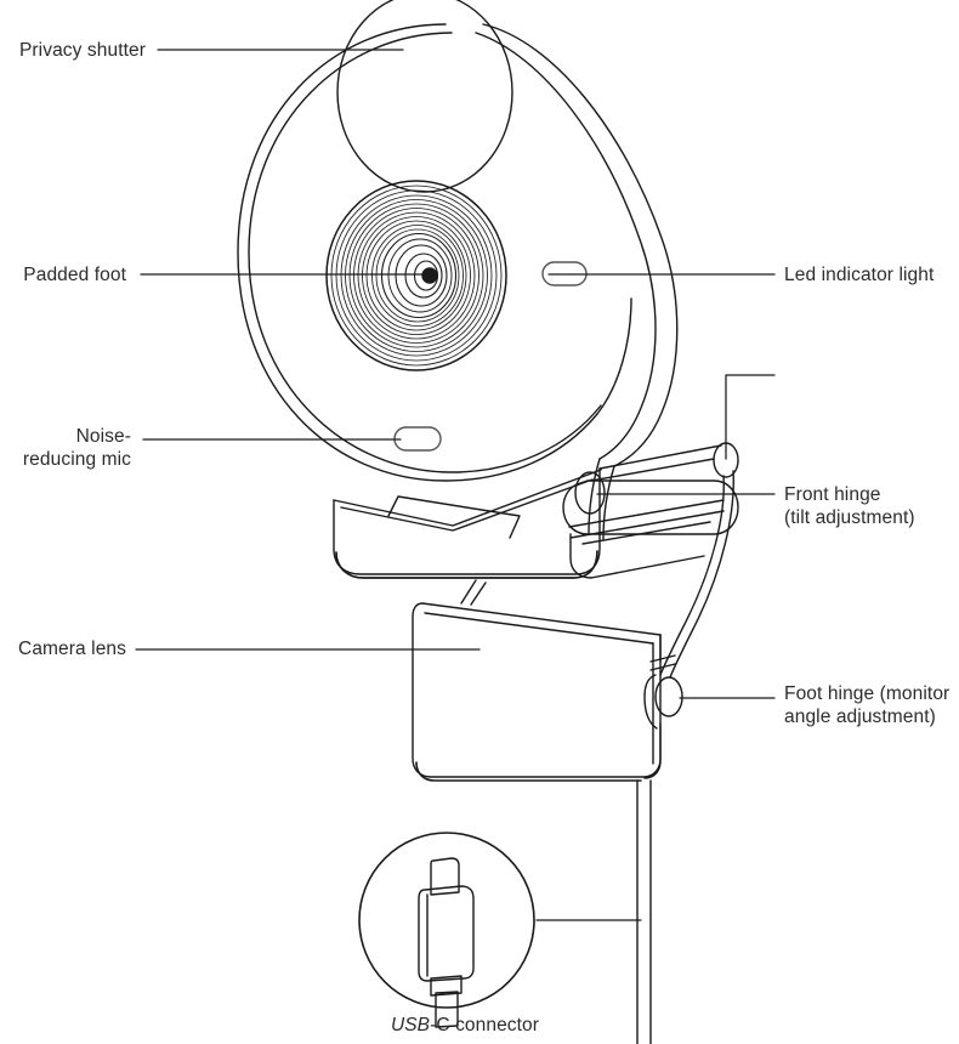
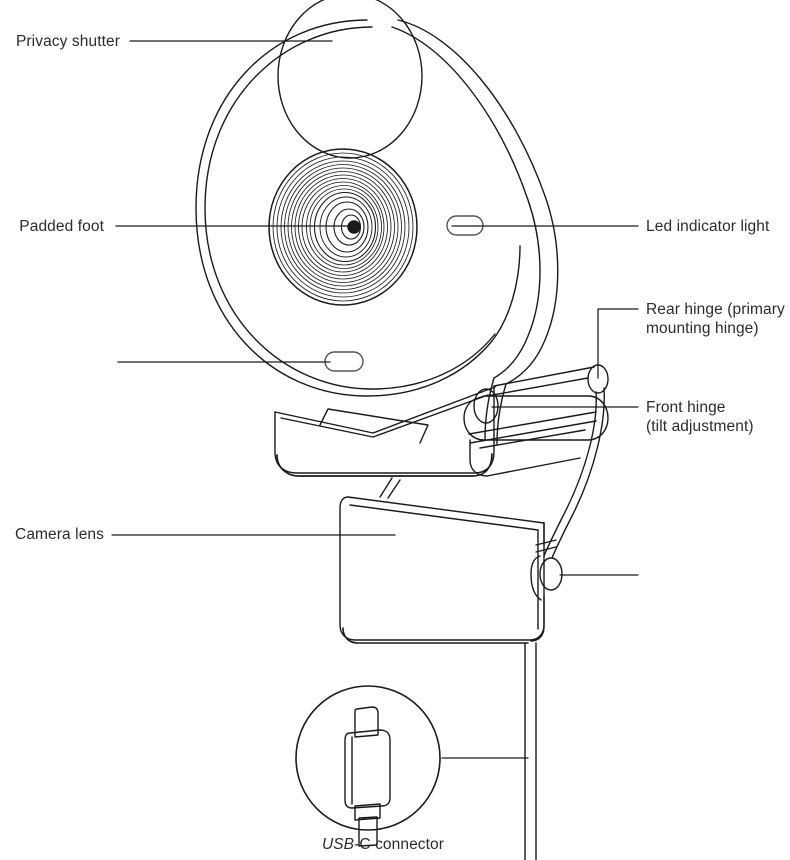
  Privacy shutter
  Padded foot
- Noise-
- reducing mic
  Camera lens
  Led indicator light
+ Rear hinge (primary
+ mounting hinge)
  Front hinge
  (tilt adjustment)
- Foot hinge (monitor
- angle adjustment)
  USB-C connector
